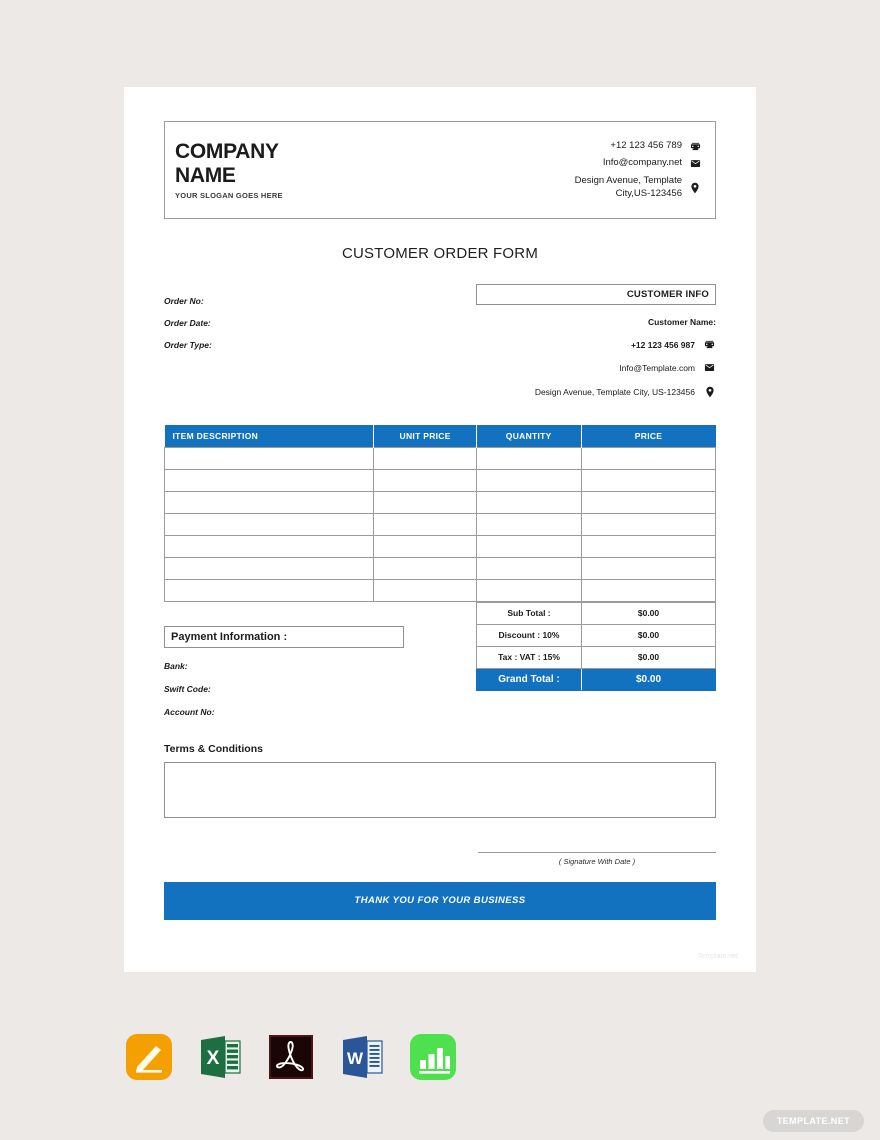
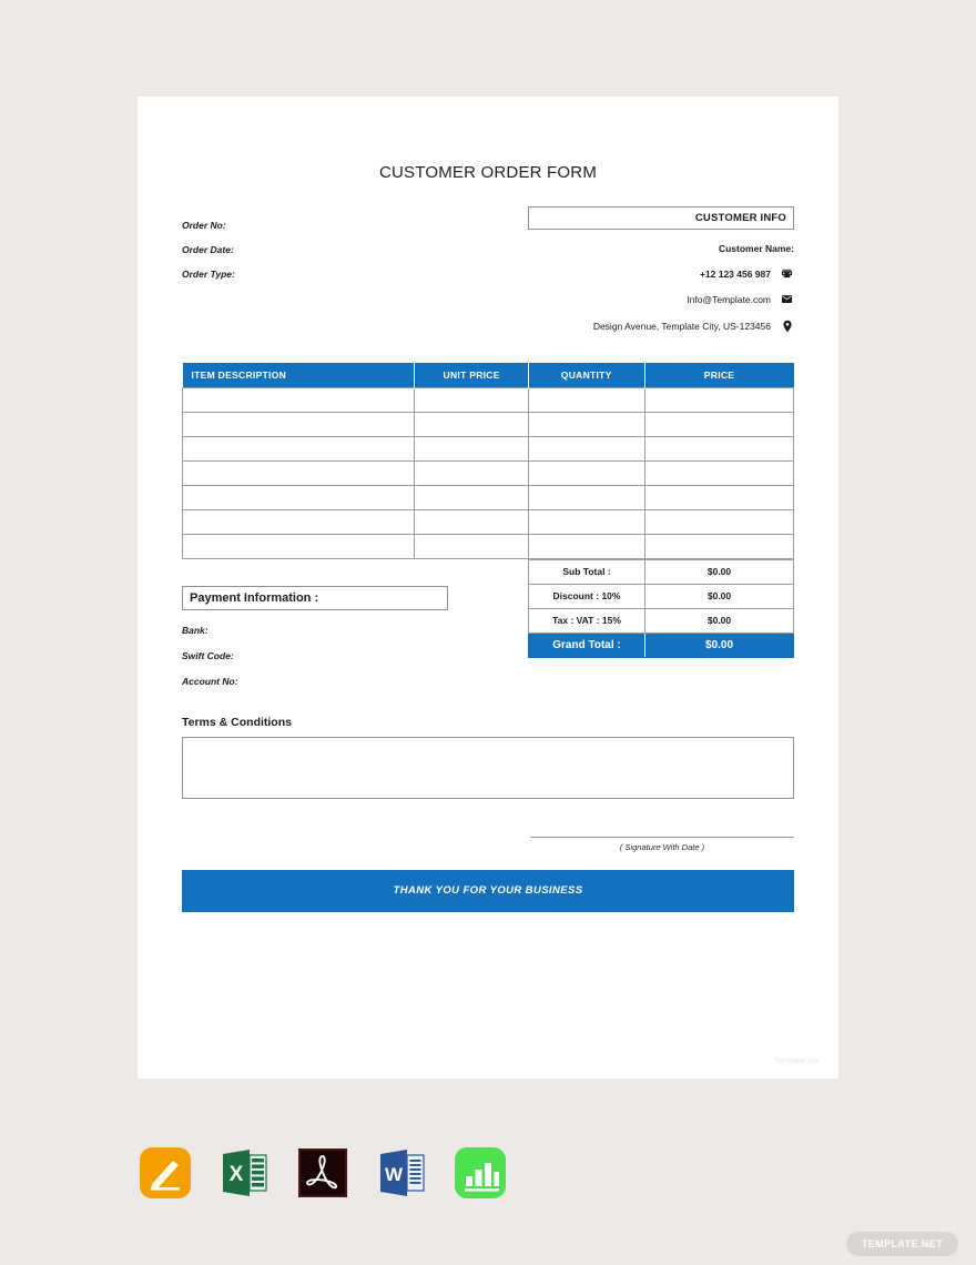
- COMPANY
- NAME
- YOUR SLOGAN GOES HERE
- +12 123 456 789
- Info@company.net
- Design Avenue, Template
- City,US-123456
  CUSTOMER ORDER FORM
  Order No:
  Order Date:
  Order Type:
  CUSTOMER INFO
  Customer Name:
  +12 123 456 987
  Info@Template.com
  Design Avenue, Template City, US-123456
  ITEM DESCRIPTION	UNIT PRICE	QUANTITY	PRICE
  Payment Information :
  Bank:
  Swift Code:
  Account No:
  Sub Total :	$0.00
  Discount : 10%	$0.00
  Tax : VAT : 15%	$0.00
  Grand Total :	$0.00
  Terms & Conditions
  ( Signature With Date )
  THANK YOU FOR YOUR BUSINESS
  X
  W
  TEMPLATE.NET
